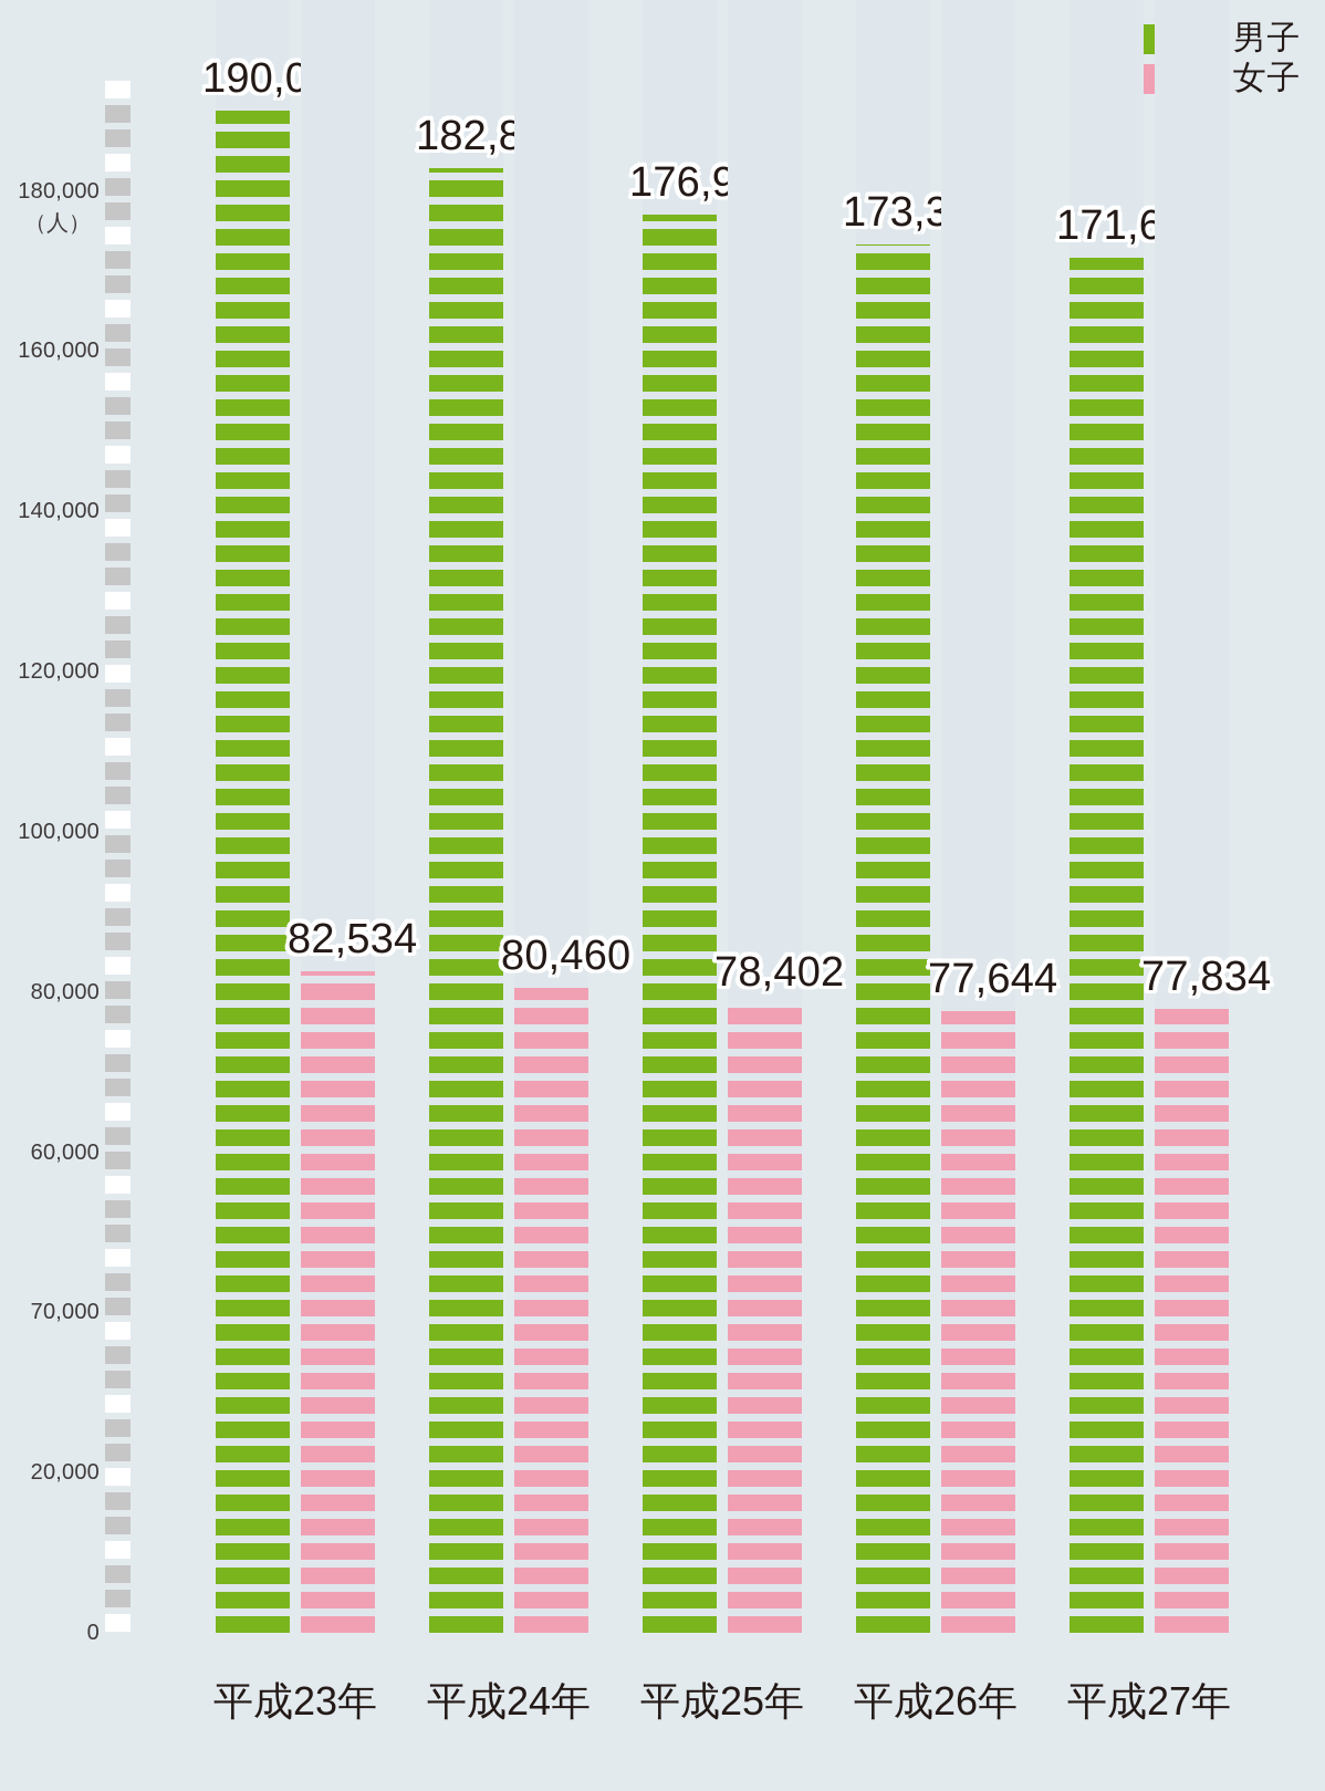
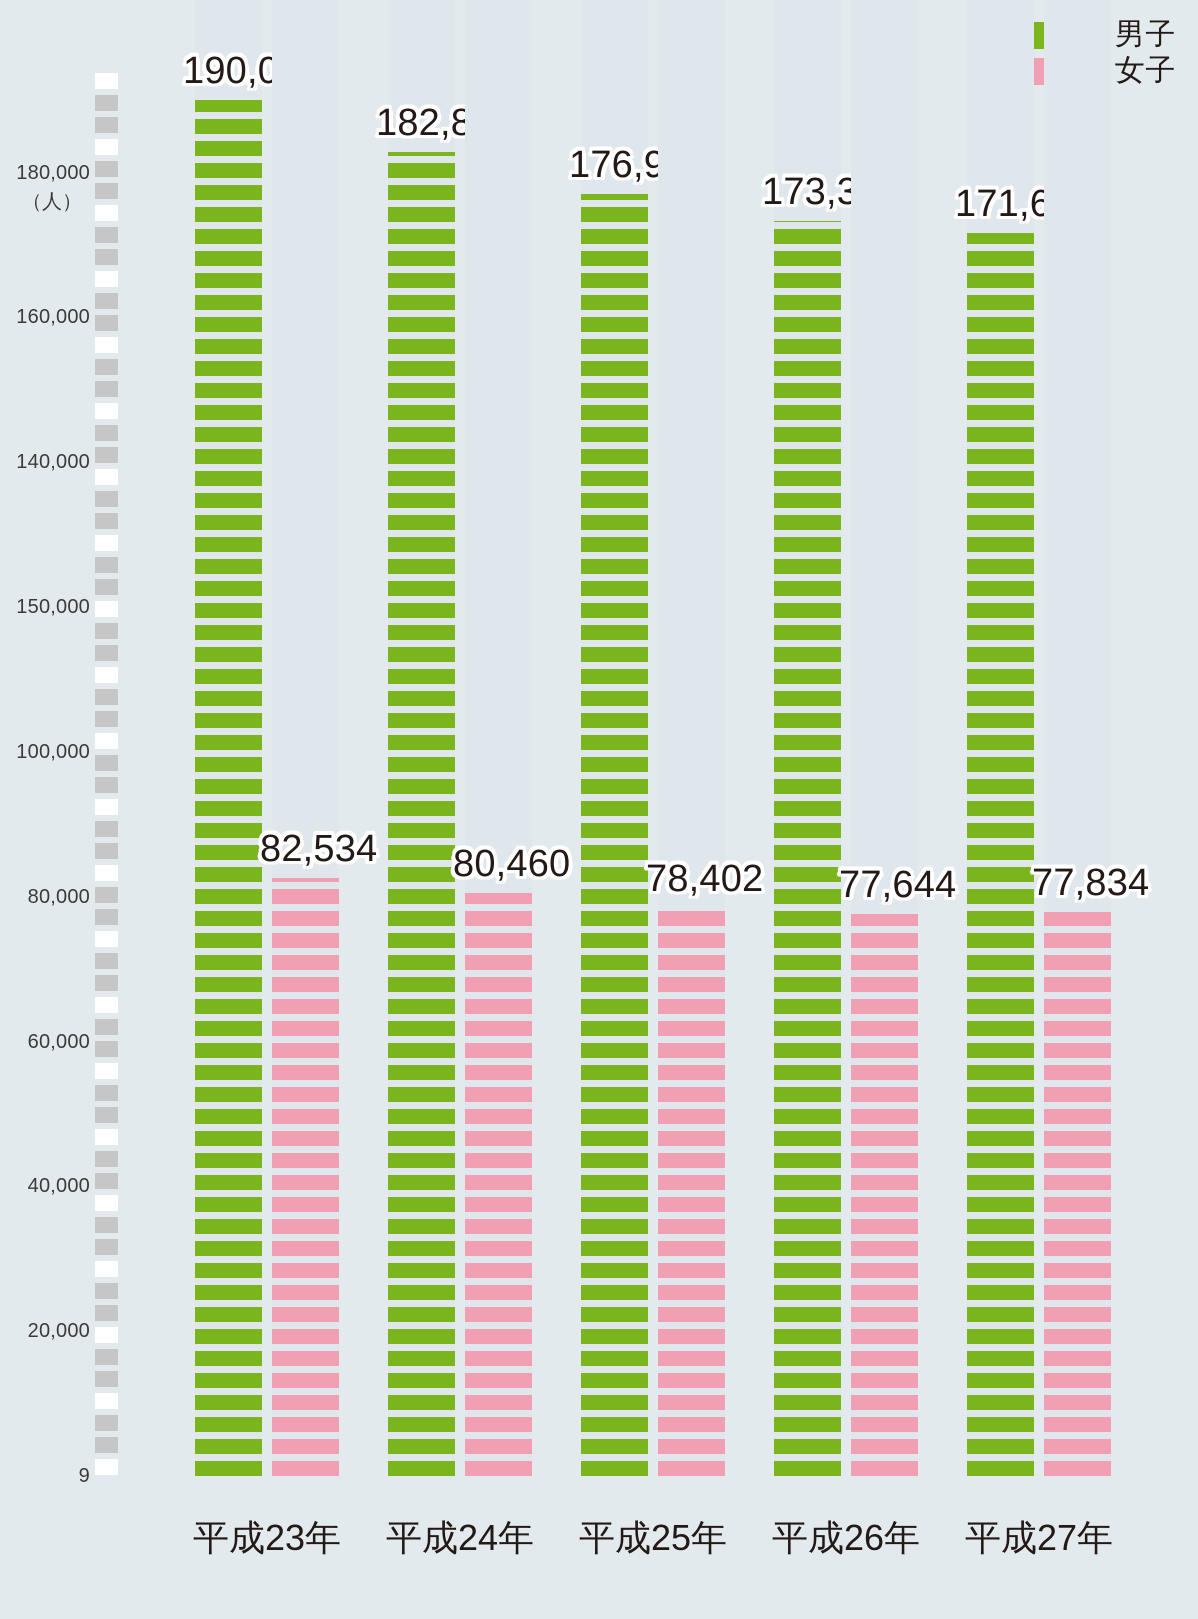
  男子
  女子
- 0
+ 9
  20,000
- 70,000
+ 40,000
  60,000
  80,000
  100,000
- 120,000
+ 150,000
  140,000
  160,000
  180,000
  （人）
  190,0
  82,534
  平成23年
  182,8
  80,460
  平成24年
  176,9
  78,402
  平成25年
  173,3
  77,644
  平成26年
  171,6
  77,834
  平成27年
